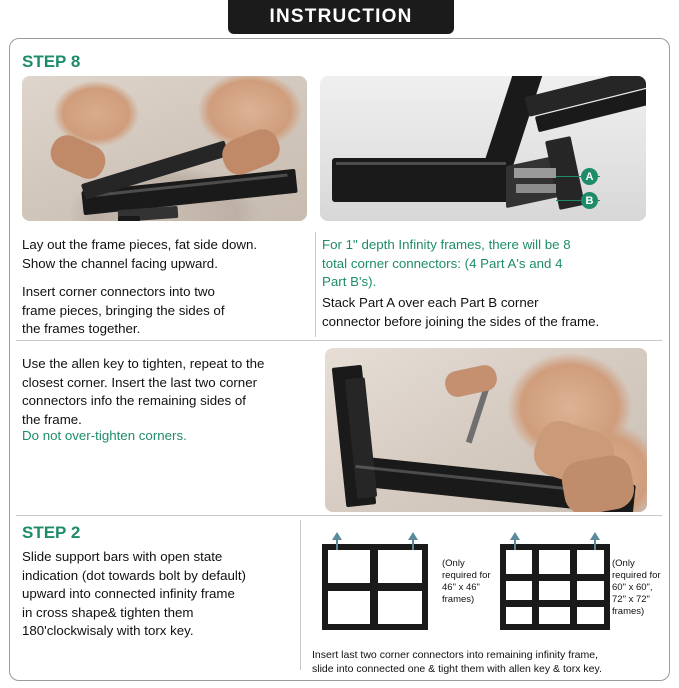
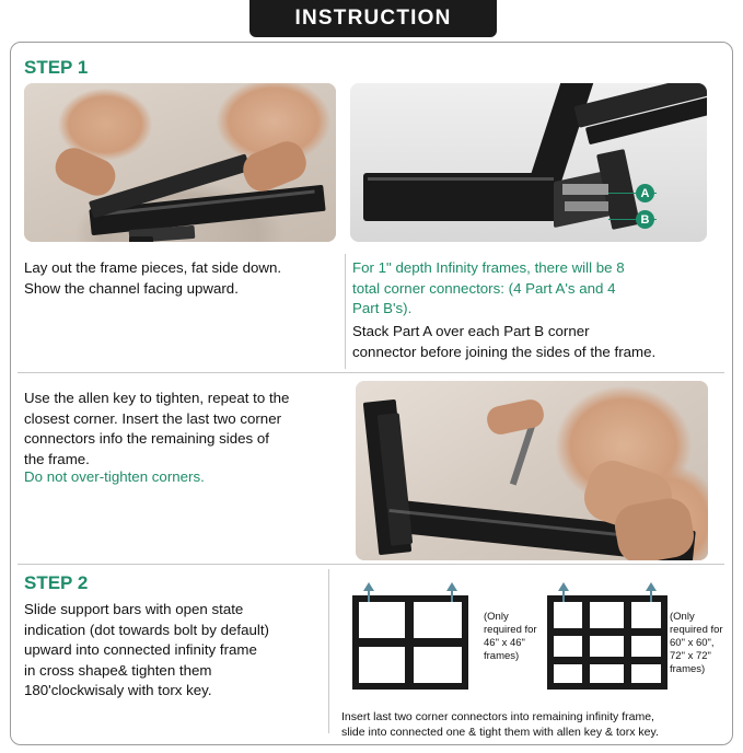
  INSTRUCTION
- STEP 8
+ STEP 1
  A
  B
  Lay out the frame pieces, fat side down.
  Show the channel facing upward.
- Insert corner connectors into two
- frame pieces, bringing the sides of
- the frames together.
  For 1" depth Infinity frames, there will be 8
  total corner connectors: (4 Part A's and 4
  Part B's).
  Stack Part A over each Part B corner
  connector before joining the sides of the frame.
  Use the allen key to tighten, repeat to the
  closest corner. Insert the last two corner
  connectors info the remaining sides of
  the frame.
  Do not over-tighten corners.
  STEP 2
  Slide support bars with open state
  indication (dot towards bolt by default)
  upward into connected infinity frame
  in cross shape& tighten them
  180'clockwisaly with torx key.
  (Only
  required for
  46" x 46"
  frames)
  (Only
  required for
  60" x 60",
  72" x 72"
  frames)
  Insert last two corner connectors into remaining infinity frame,
  slide into connected one & tight them with allen key & torx key.
